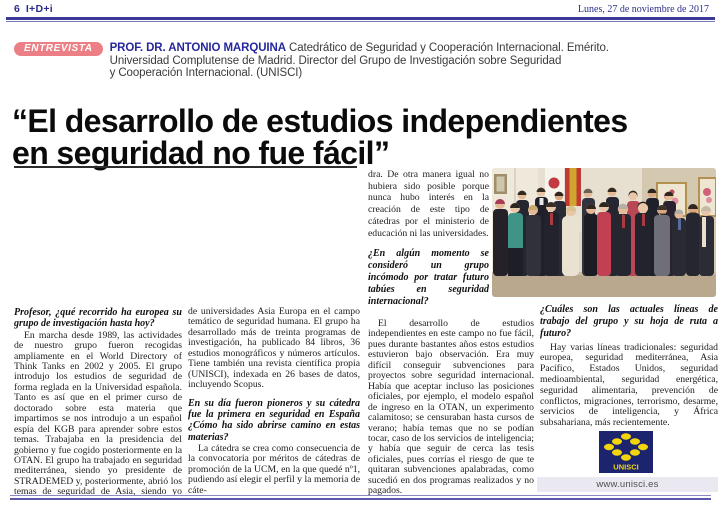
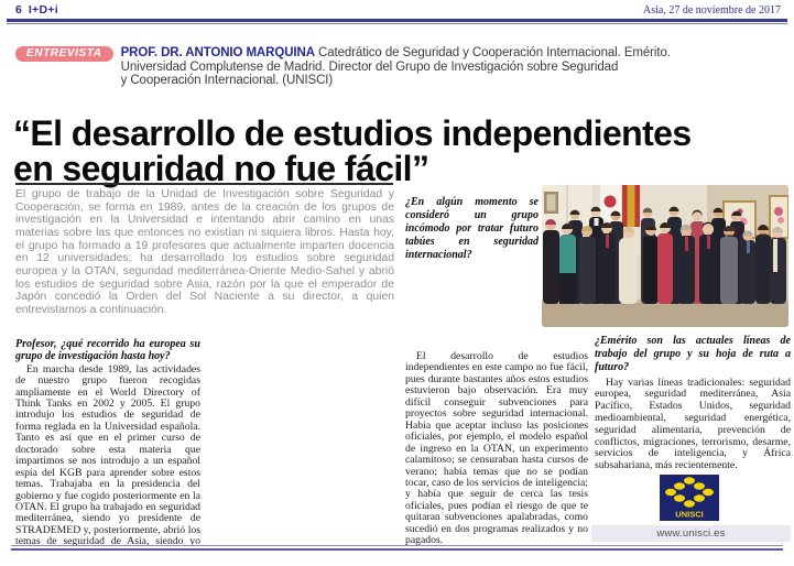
  6 I+D+i
- Lunes, 27 de noviembre de 2017
+ Asia, 27 de noviembre de 2017
  ENTREVISTA
  PROF. DR. ANTONIO MARQUINA Catedrático de Seguridad y Cooperación Internacional. Emérito.
  Universidad Complutense de Madrid. Director del Grupo de Investigación sobre Seguridad
  y Cooperación Internacional. (UNISCI)
  “El desarrollo de estudios independientes
  en seguridad no fue fácil”
+ El grupo de trabajo de la Unidad de Investigación sobre Seguridad y Cooperación, se forma en 1989, antes de la creación de los grupos de investigación en la Universidad e intentando abrir camino en unas materias sobre las que entonces no existían ni siquiera libros. Hasta hoy, el grupo ha formado a 19 profesores que actualmente imparten docencia en 12 universidades; ha desarrollado los estudios sobre seguridad europea y la OTAN, seguridad mediterránea-Oriente Medio-Sahel y abrió los estudios de seguridad sobre Asia, razón por la que el emperador de Japón concedió la Orden del Sol Naciente a su director, a quien entrevistamos a continuación.
  Profesor, ¿qué recorrido ha europea su grupo de investigación hasta hoy?
  En marcha desde 1989, las actividades de nuestro grupo fueron recogidas ampliamente en el World Directory of Think Tanks en 2002 y 2005. El grupo introdujo los estudios de seguridad de forma reglada en la Universidad española. Tanto es así que en el primer curso de doctorado sobre esta materia que impartimos se nos introdujo a un español espía del KGB para aprender sobre estos temas. Trabajaba en la presidencia del gobierno y fue cogido posteriormente en la OTAN. El grupo ha trabajado en seguridad mediterránea, siendo yo presidente de STRADEMED y, posteriormente, abrió los temas de seguridad de Asia, siendo yo
- de universidades Asia Europa en el campo temático de seguridad humana. El grupo ha desarrollado más de treinta programas de investigación, ha publicado 84 libros, 36 estudios monográficos y números artículos. Tiene también una revista científica propia (UNISCI), indexada en 26 bases de datos, incluyendo Scopus.
- En su día fueron pioneros y su cátedra fue la primera en seguridad en España ¿Cómo ha sido abrirse camino en estas materias?
- La cátedra se crea como consecuencia de la convocatoria por méritos de cátedras de promoción de la UCM, en la que quedé nº1, pudiendo así elegir el perfil y la memoria de cáte-
- dra. De otra manera igual no hubiera sido posible porque nunca hubo interés en la creación de este tipo de cátedras por el ministerio de educación ni las universidades.
  ¿En algún momento se consideró un grupo incómodo por tratar futuro tabúes en seguridad internacional?
- El desarrollo de estudios independientes en este campo no fue fácil, pues durante bastantes años estos estudios estuvieron bajo observación. Era muy difícil conseguir subvenciones para proyectos sobre seguridad internacional. Había que aceptar incluso las posiciones oficiales, por ejemplo, el modelo español de ingreso en la OTAN, un experimento calamitoso; se censuraban hasta cursos de verano; había temas que no se podían tocar, caso de los servicios de inteligencia; y había que seguir de cerca las tesis oficiales, pues corrías el riesgo de que te quitaran subvenciones apalabradas, como sucedió en dos programas realizados y no pagados.
+ El desarrollo de estudios independientes en este campo no fue fácil, pues durante bastantes años estos estudios estuvieron bajo observación. Era muy difícil conseguir subvenciones para proyectos sobre seguridad internacional. Había que aceptar incluso las posiciones oficiales, por ejemplo, el modelo español de ingreso en la OTAN, un experimento calamitoso; se censuraban hasta cursos de verano; había temas que no se podían tocar, caso de los servicios de inteligencia; y había que seguir de cerca las tesis oficiales, pues podían el riesgo de que te quitaran subvenciones apalabradas, como sucedió en dos programas realizados y no pagados.
- ¿Cuáles son las actuales líneas de trabajo del grupo y su hoja de ruta a futuro?
+ ¿Emérito son las actuales líneas de trabajo del grupo y su hoja de ruta a futuro?
  Hay varias líneas tradicionales: seguridad europea, seguridad mediterránea, Asia Pacífico, Estados Unidos, seguridad medioambiental, seguridad energética, seguridad alimentaria, prevención de conflictos, migraciones, terrorismo, desarme, servicios de inteligencia, y África subsahariana, más recientemente.
  UNISCI
  www.unisci.es
